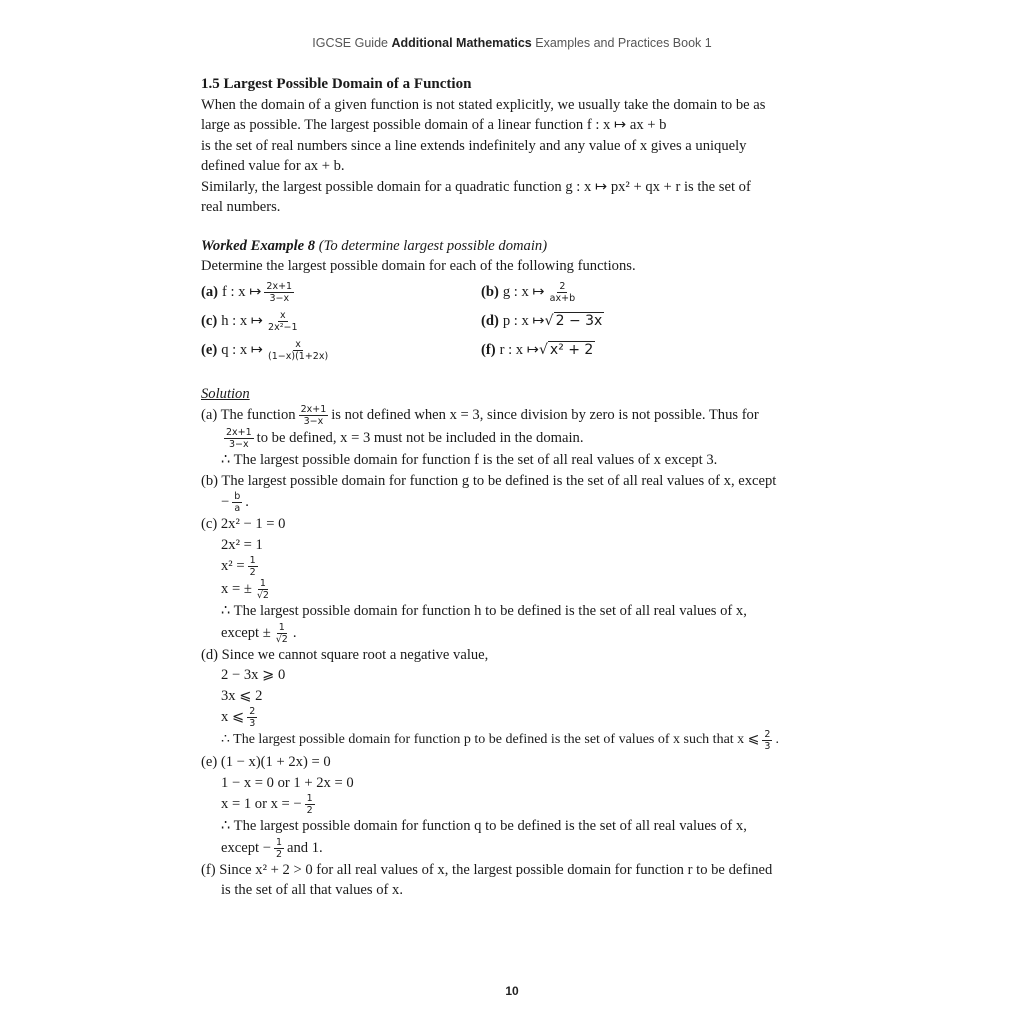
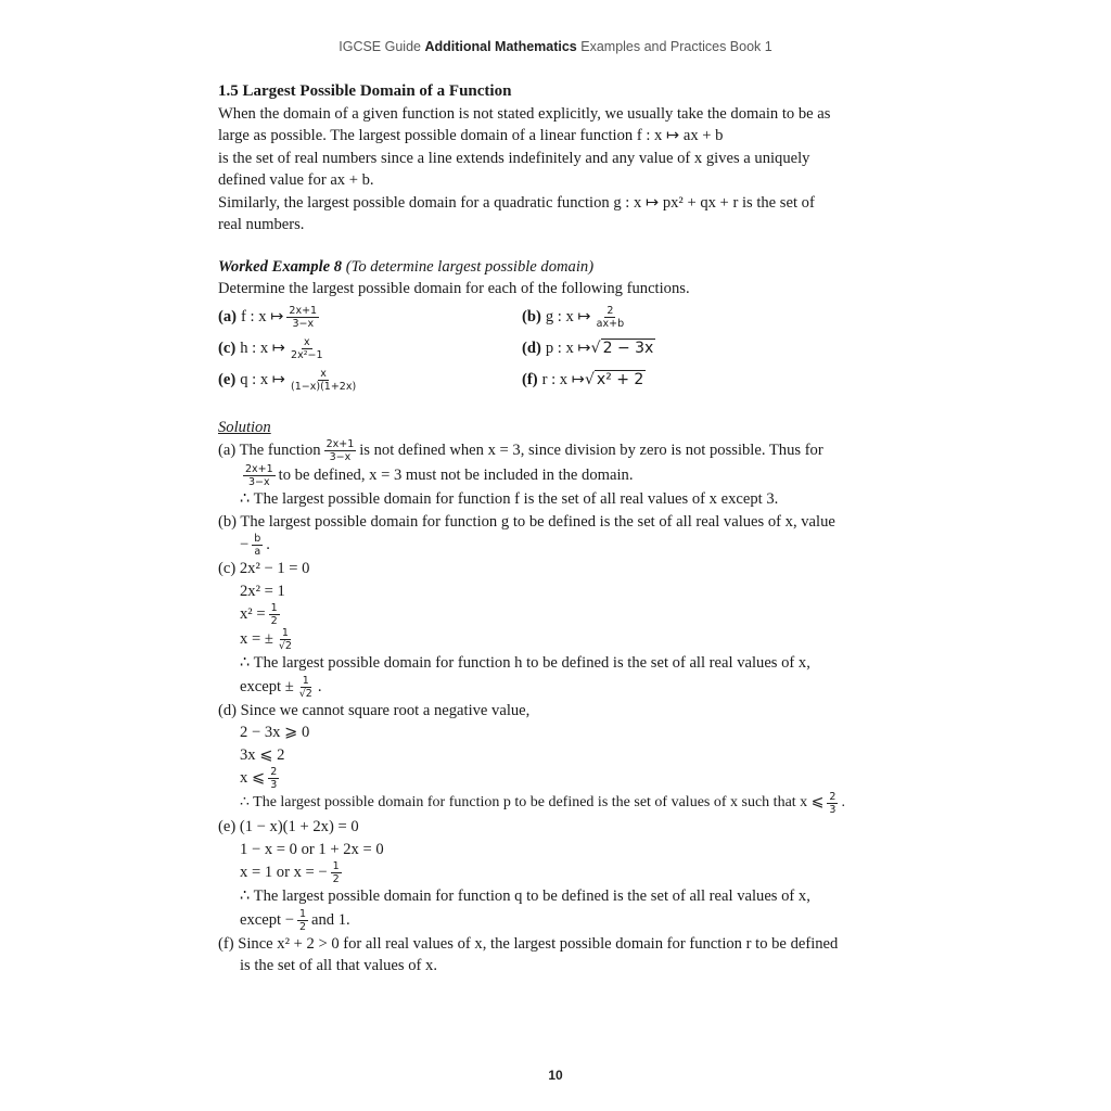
  IGCSE Guide Additional Mathematics Examples and Practices Book 1
  1.5 Largest Possible Domain of a Function
  When the domain of a given function is not stated explicitly, we usually take the domain to be as
  large as possible. The largest possible domain of a linear function f : x ↦ ax + b
  is the set of real numbers since a line extends indefinitely and any value of x gives a uniquely
  defined value for ax + b.
  Similarly, the largest possible domain for a quadratic function g : x ↦ px² + qx + r is the set of
  real numbers.
  Worked Example 8 (To determine largest possible domain)
  Determine the largest possible domain for each of the following functions.
  (a)
  f : x ↦
  2x+1
  3−x
  (b)
  g : x ↦
  2
  ax+b
  (c)
  h : x ↦
  x
  2x²−1
  (d)
  p : x ↦
  √ 2 − 3x
  (e)
  q : x ↦
  x
  (1−x)(1+2x)
  (f)
  r : x ↦
  √ x² + 2
  Solution
  (a) The function
  2x+1
  3−x
  is not defined when x = 3, since division by zero is not possible. Thus for
  2x+1
  3−x
  to be defined, x = 3 must not be included in the domain.
  ∴ The largest possible domain for function f is the set of all real values of x except 3.
- (b) The largest possible domain for function g to be defined is the set of all real values of x, except
+ (b) The largest possible domain for function g to be defined is the set of all real values of x, value
  −
  b
  a
  .
  (c) 2x² − 1 = 0
  2x² = 1
  x² =
  1
  2
  x = ±
  1
  √2
  ∴ The largest possible domain for function h to be defined is the set of all real values of x,
  except ±
  1
  √2
  .
  (d) Since we cannot square root a negative value,
  2 − 3x ⩾ 0
  3x ⩽ 2
  x ⩽
  2
  3
  ∴ The largest possible domain for function p to be defined is the set of values of x such that x ⩽
  2
  3
  .
  (e) (1 − x)(1 + 2x) = 0
  1 − x = 0 or 1 + 2x = 0
  x = 1 or x = −
  1
  2
  ∴ The largest possible domain for function q to be defined is the set of all real values of x,
  except −
  1
  2
  and 1.
  (f) Since x² + 2 > 0 for all real values of x, the largest possible domain for function r to be defined
  is the set of all that values of x.
  10
